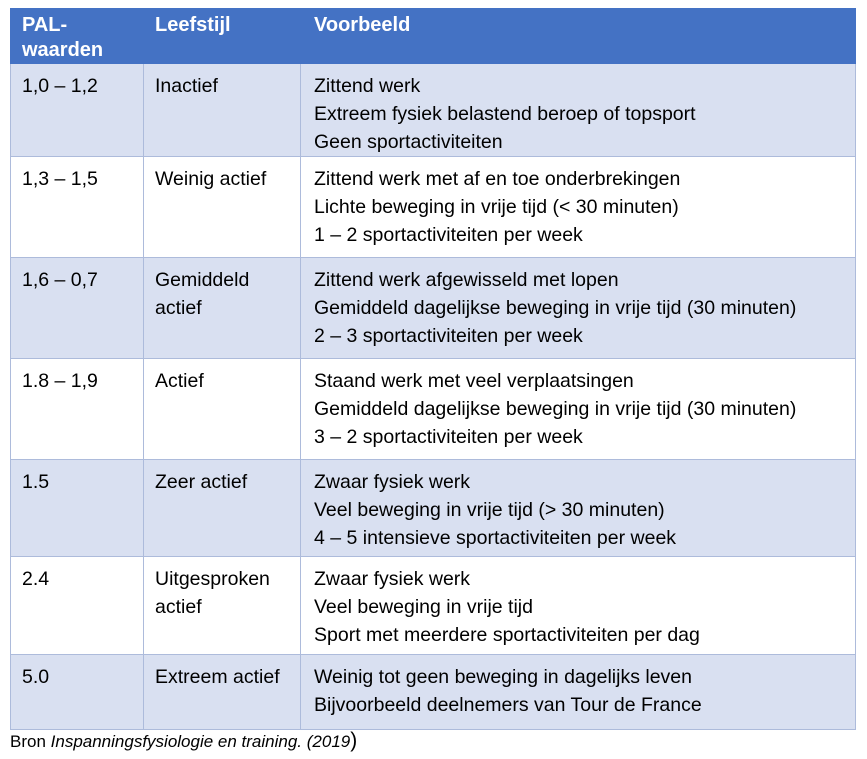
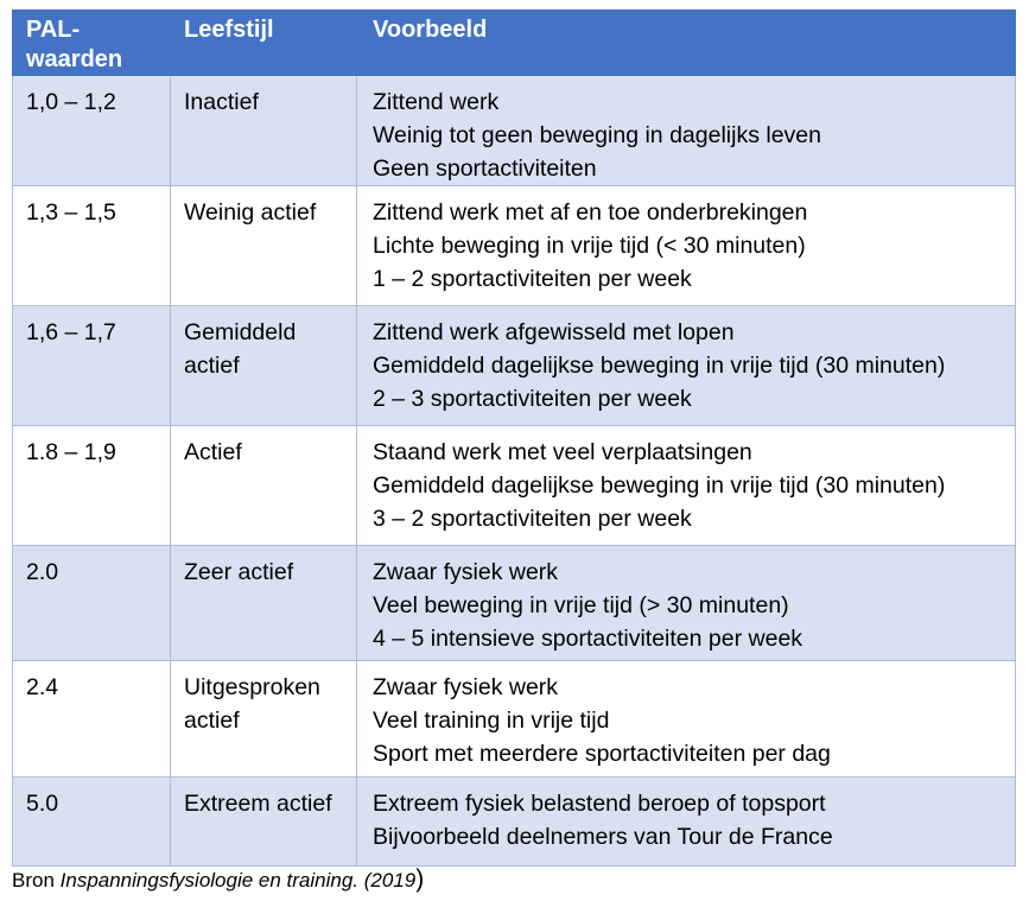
  PAL- waarden	Leefstijl	Voorbeeld
- 1,0 – 1,2	Inactief	Zittend werk Extreem fysiek belastend beroep of topsport Geen sportactiviteiten
+ 1,0 – 1,2	Inactief	Zittend werk Weinig tot geen beweging in dagelijks leven Geen sportactiviteiten
  1,3 – 1,5	Weinig actief	Zittend werk met af en toe onderbrekingen Lichte beweging in vrije tijd (< 30 minuten) 1 – 2 sportactiviteiten per week
- 1,6 – 0,7	Gemiddeld actief	Zittend werk afgewisseld met lopen Gemiddeld dagelijkse beweging in vrije tijd (30 minuten) 2 – 3 sportactiviteiten per week
+ 1,6 – 1,7	Gemiddeld actief	Zittend werk afgewisseld met lopen Gemiddeld dagelijkse beweging in vrije tijd (30 minuten) 2 – 3 sportactiviteiten per week
  1.8 – 1,9	Actief	Staand werk met veel verplaatsingen Gemiddeld dagelijkse beweging in vrije tijd (30 minuten) 3 – 2 sportactiviteiten per week
- 1.5	Zeer actief	Zwaar fysiek werk Veel beweging in vrije tijd (> 30 minuten) 4 – 5 intensieve sportactiviteiten per week
+ 2.0	Zeer actief	Zwaar fysiek werk Veel beweging in vrije tijd (> 30 minuten) 4 – 5 intensieve sportactiviteiten per week
- 2.4	Uitgesproken actief	Zwaar fysiek werk Veel beweging in vrije tijd Sport met meerdere sportactiviteiten per dag
+ 2.4	Uitgesproken actief	Zwaar fysiek werk Veel training in vrije tijd Sport met meerdere sportactiviteiten per dag
- 5.0	Extreem actief	Weinig tot geen beweging in dagelijks leven Bijvoorbeeld deelnemers van Tour de France
+ 5.0	Extreem actief	Extreem fysiek belastend beroep of topsport Bijvoorbeeld deelnemers van Tour de France
  Bron Inspanningsfysiologie en training. (2019)
